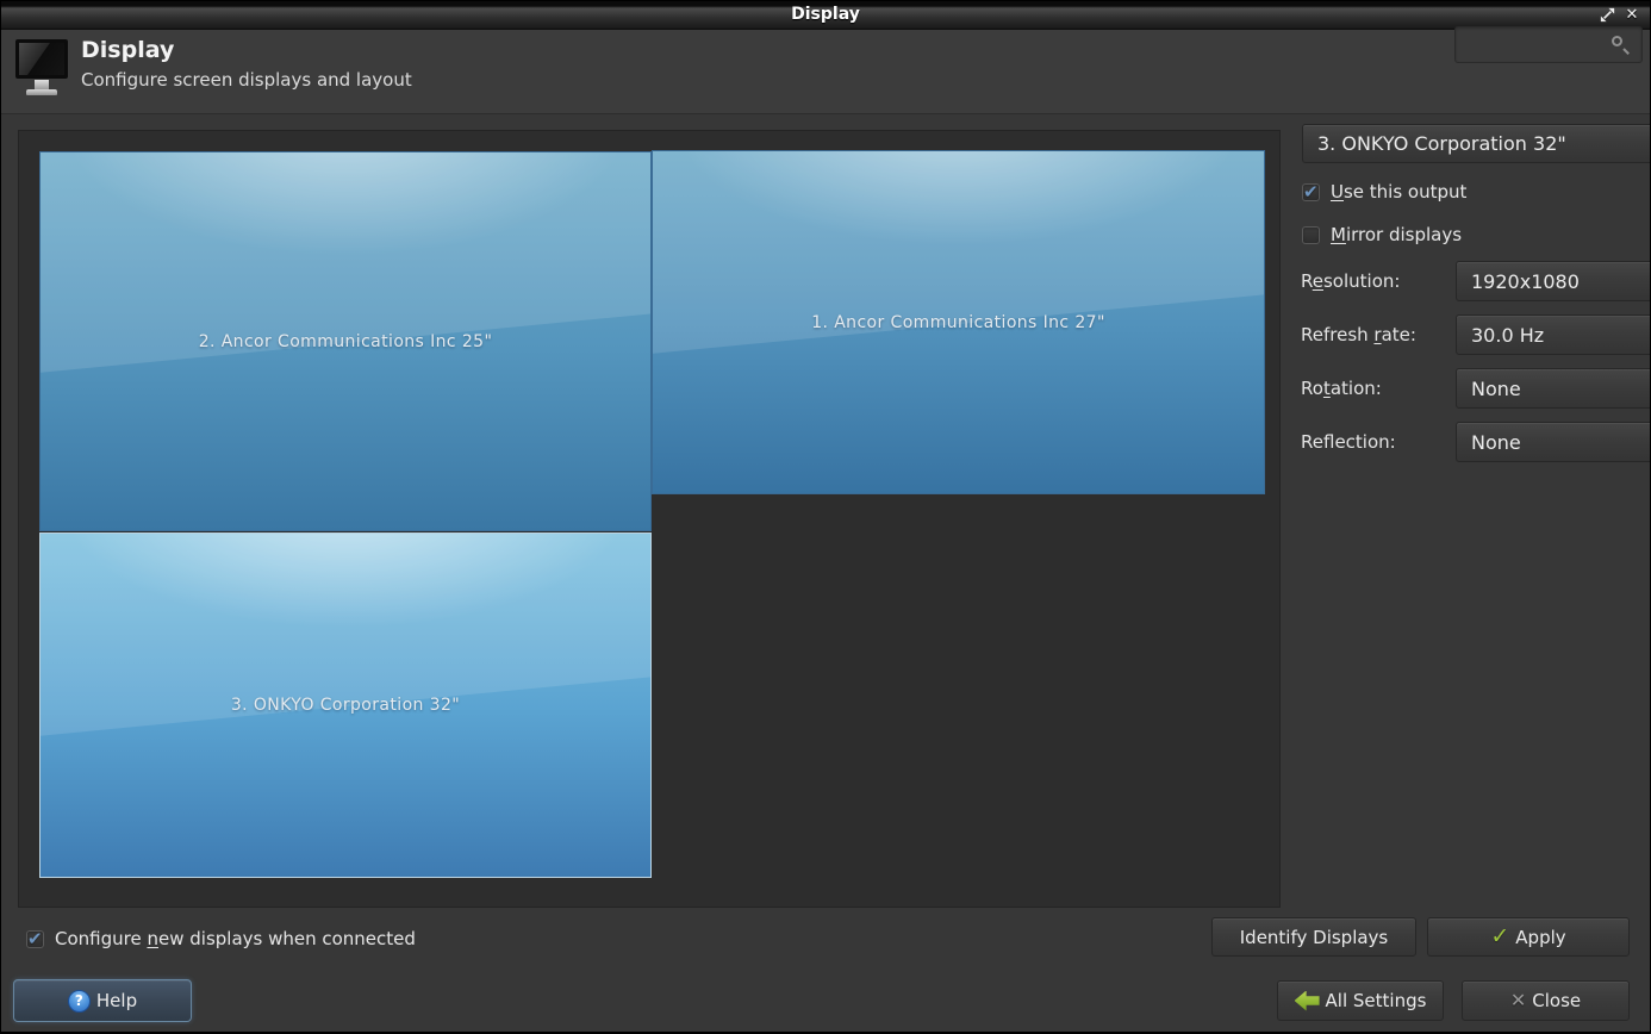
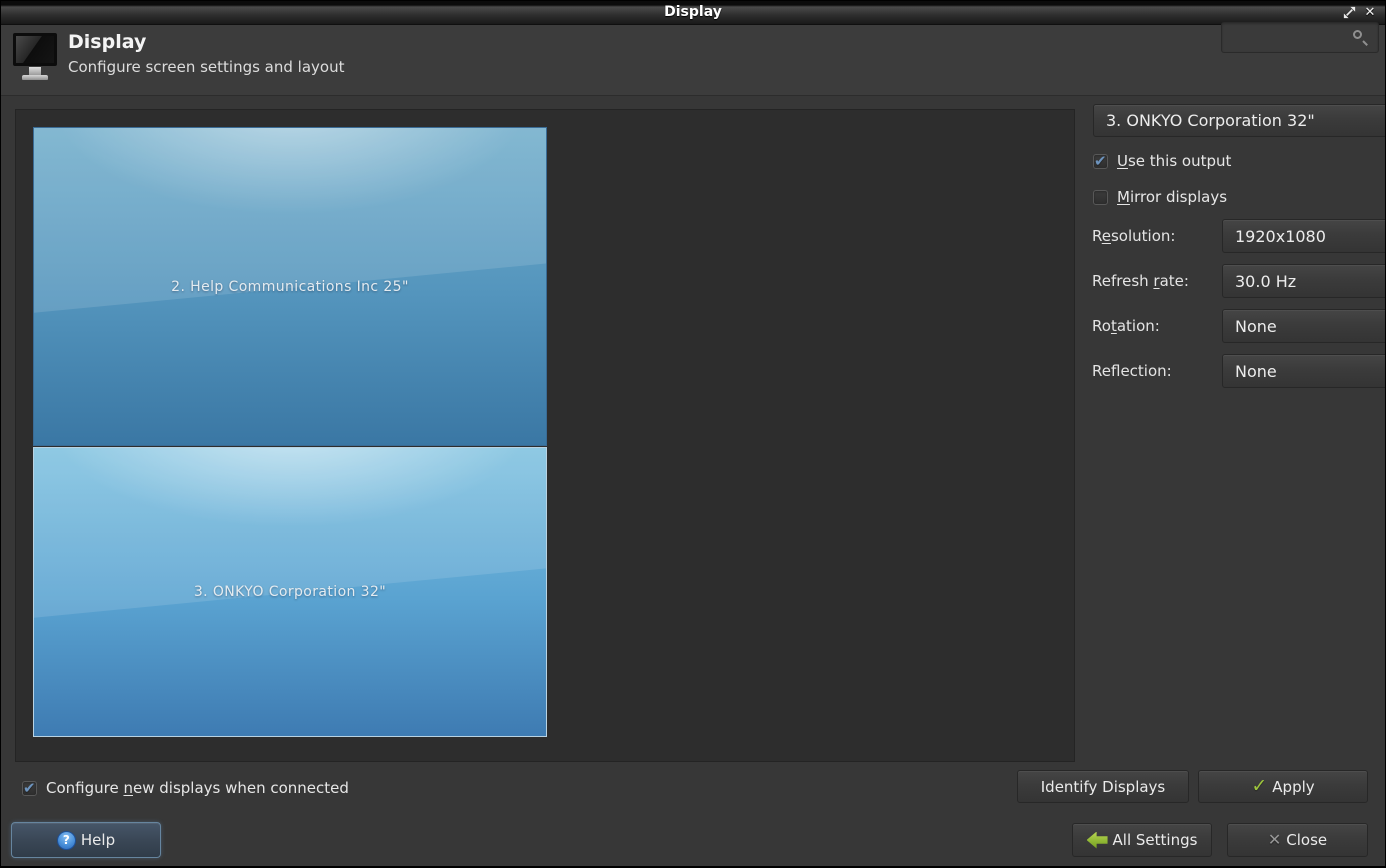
  Display
  ✕
  Display
- Configure screen displays and layout
+ Configure screen settings and layout
- 2. Ancor Communications Inc 25"
+ 2. Help Communications Inc 25"
- 1. Ancor Communications Inc 27"
  3. ONKYO Corporation 32"
  3. ONKYO Corporation 32"
  ✔
  Use this output
  Mirror displays
  Resolution:
  1920x1080
  Refresh rate:
  30.0 Hz
  Rotation:
  None
  Refection:
  None
  ✔
  Configure new displays when connected
  Identify Displays
  ✓
  Apply
  ?
  Help
  All Settings
  ✕
  Close
